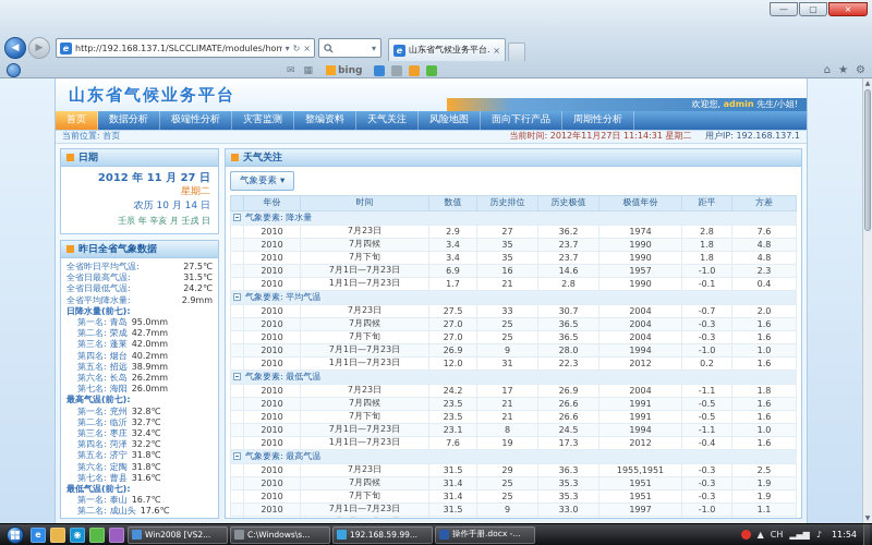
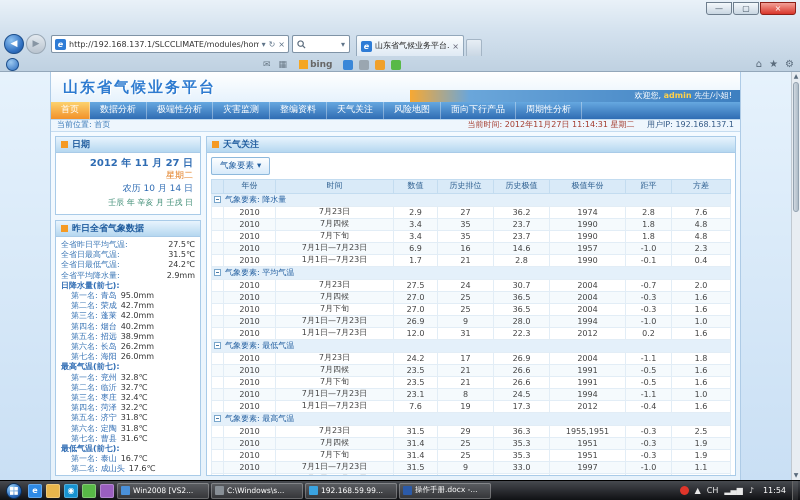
  —
  ▢
  ×
  ◀
  ▶
  e
  http://192.168.137.1/SLCCLIMATE/modules/hom
  ▾
  ↻
  ×
  ▾
  e
  山东省气候业务平台.
  ×
  ✉
  ▦
  bing
  ⌂
  ★
  ⚙
  山东省气候业务平台
  欢迎您, admin 先生/小姐!
  首页
  数据分析
  极端性分析
  灾害监测
  整编资料
  天气关注
  风险地图
  面向下行产品
  周期性分析
  当前位置: 首页
  当前时间: 2012年11月27日 11:14:31 星期二 用户IP: 192.168.137.1
  日期
  2012 年 11 月 27 日
  星期二
  农历 10 月 14 日
  壬辰 年 辛亥 月 壬戌 日
  昨日全省气象数据
  全省昨日平均气温:
  27.5℃
  全省日最高气温:
  31.5℃
  全省日最低气温:
  24.2℃
  全省平均降水量:
  2.9mm
  日降水量(前七):
  第一名:
  青岛
  95.0mm
  第二名:
  荣成
  42.7mm
  第三名:
  蓬莱
  42.0mm
  第四名:
  烟台
  40.2mm
  第五名:
  招远
  38.9mm
  第六名:
  长岛
  26.2mm
  第七名:
  海阳
  26.0mm
  最高气温(前七):
  第一名:
  兖州
  32.8℃
  第二名:
  临沂
  32.7℃
  第三名:
  枣庄
  32.4℃
  第四名:
  菏泽
  32.2℃
  第五名:
  济宁
  31.8℃
  第六名:
  定陶
  31.8℃
  第七名:
  曹县
  31.6℃
  最低气温(前七):
  第一名:
  泰山
  16.7℃
  第二名:
  成山头
  17.6℃
  天气关注
  气象要素
  ▾
  	年份	时间	数值	历史排位	历史极值	极值年份	距平	方差
  气象要素: 降水量
  	2010	7月23日	2.9	27	36.2	1974	2.8	7.6
  	2010	7月四候	3.4	35	23.7	1990	1.8	4.8
  	2010	7月下旬	3.4	35	23.7	1990	1.8	4.8
  	2010	7月1日—7月23日	6.9	16	14.6	1957	-1.0	2.3
  	2010	1月1日—7月23日	1.7	21	2.8	1990	-0.1	0.4
  气象要素: 平均气温
- 	2010	7月23日	27.5	33	30.7	2004	-0.7	2.0
+ 	2010	7月23日	27.5	24	30.7	2004	-0.7	2.0
  	2010	7月四候	27.0	25	36.5	2004	-0.3	1.6
  	2010	7月下旬	27.0	25	36.5	2004	-0.3	1.6
  	2010	7月1日—7月23日	26.9	9	28.0	1994	-1.0	1.0
  	2010	1月1日—7月23日	12.0	31	22.3	2012	0.2	1.6
  气象要素: 最低气温
  	2010	7月23日	24.2	17	26.9	2004	-1.1	1.8
  	2010	7月四候	23.5	21	26.6	1991	-0.5	1.6
  	2010	7月下旬	23.5	21	26.6	1991	-0.5	1.6
  	2010	7月1日—7月23日	23.1	8	24.5	1994	-1.1	1.0
  	2010	1月1日—7月23日	7.6	19	17.3	2012	-0.4	1.6
  气象要素: 最高气温
  	2010	7月23日	31.5	29	36.3	1955,1951	-0.3	2.5
  	2010	7月四候	31.4	25	35.3	1951	-0.3	1.9
  	2010	7月下旬	31.4	25	35.3	1951	-0.3	1.9
  	2010	7月1日—7月23日	31.5	9	33.0	1997	-1.0	1.1
  e
  ◉
  Win2008 [VS2...
  C:\Windows\s...
  192.168.59.99...
  操作手册.docx -...
  ▲
  CH
  ▂▄▆
  ♪
  11:54
